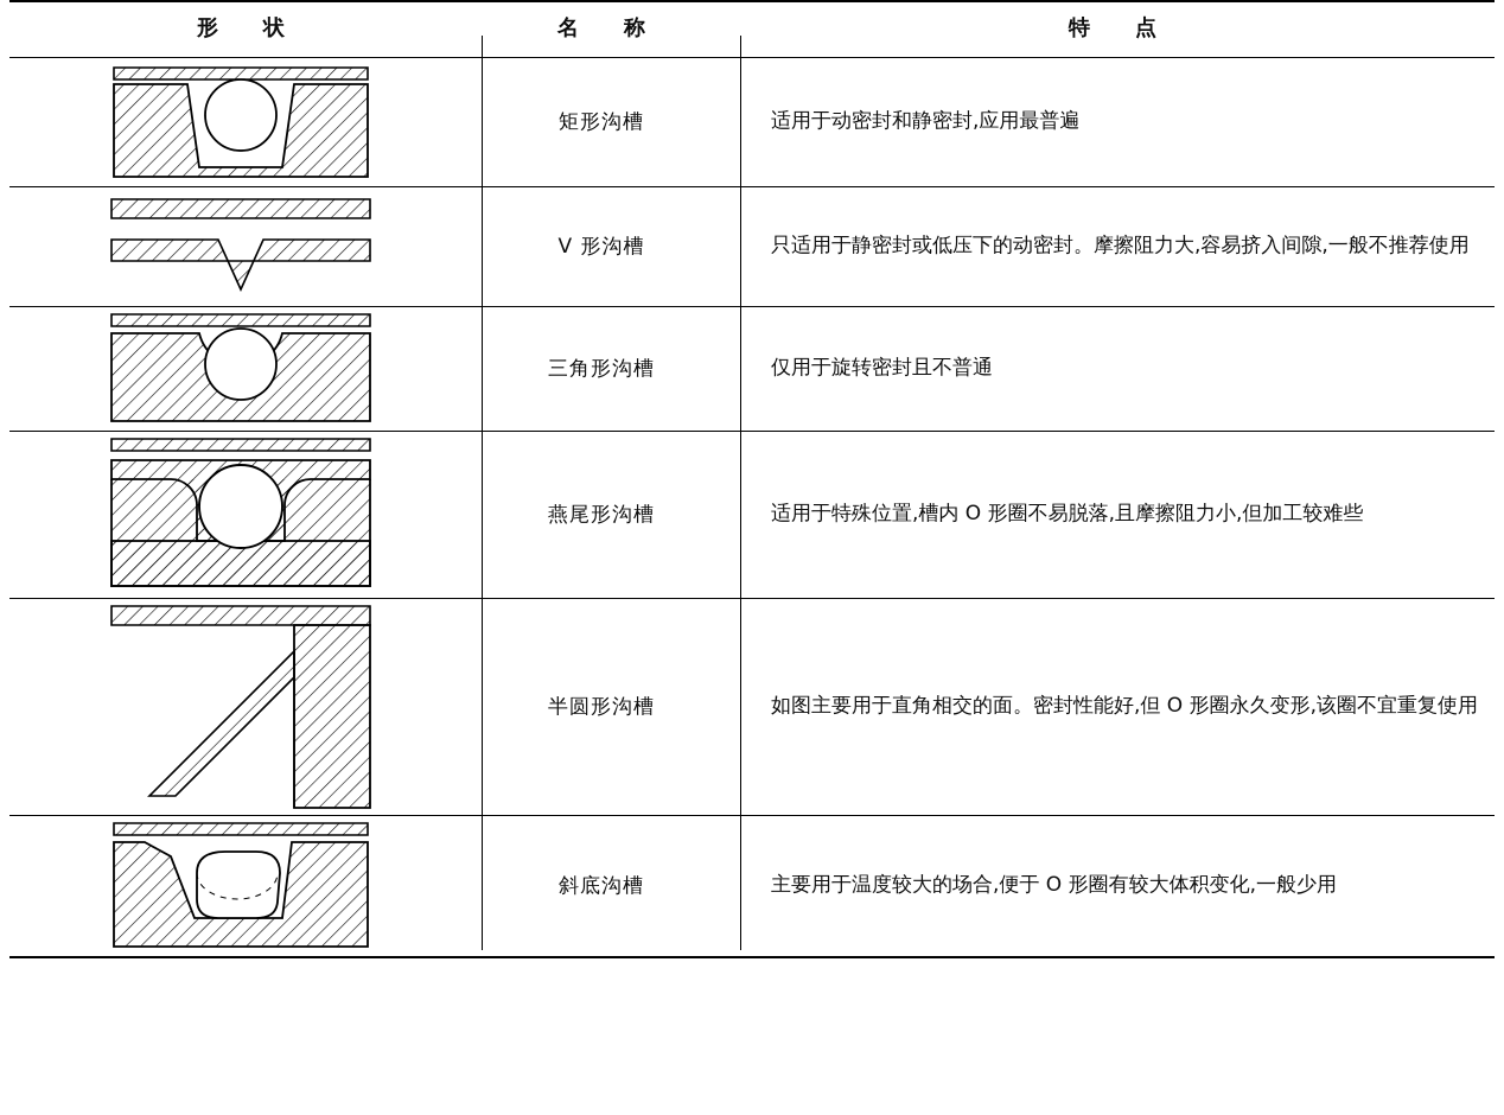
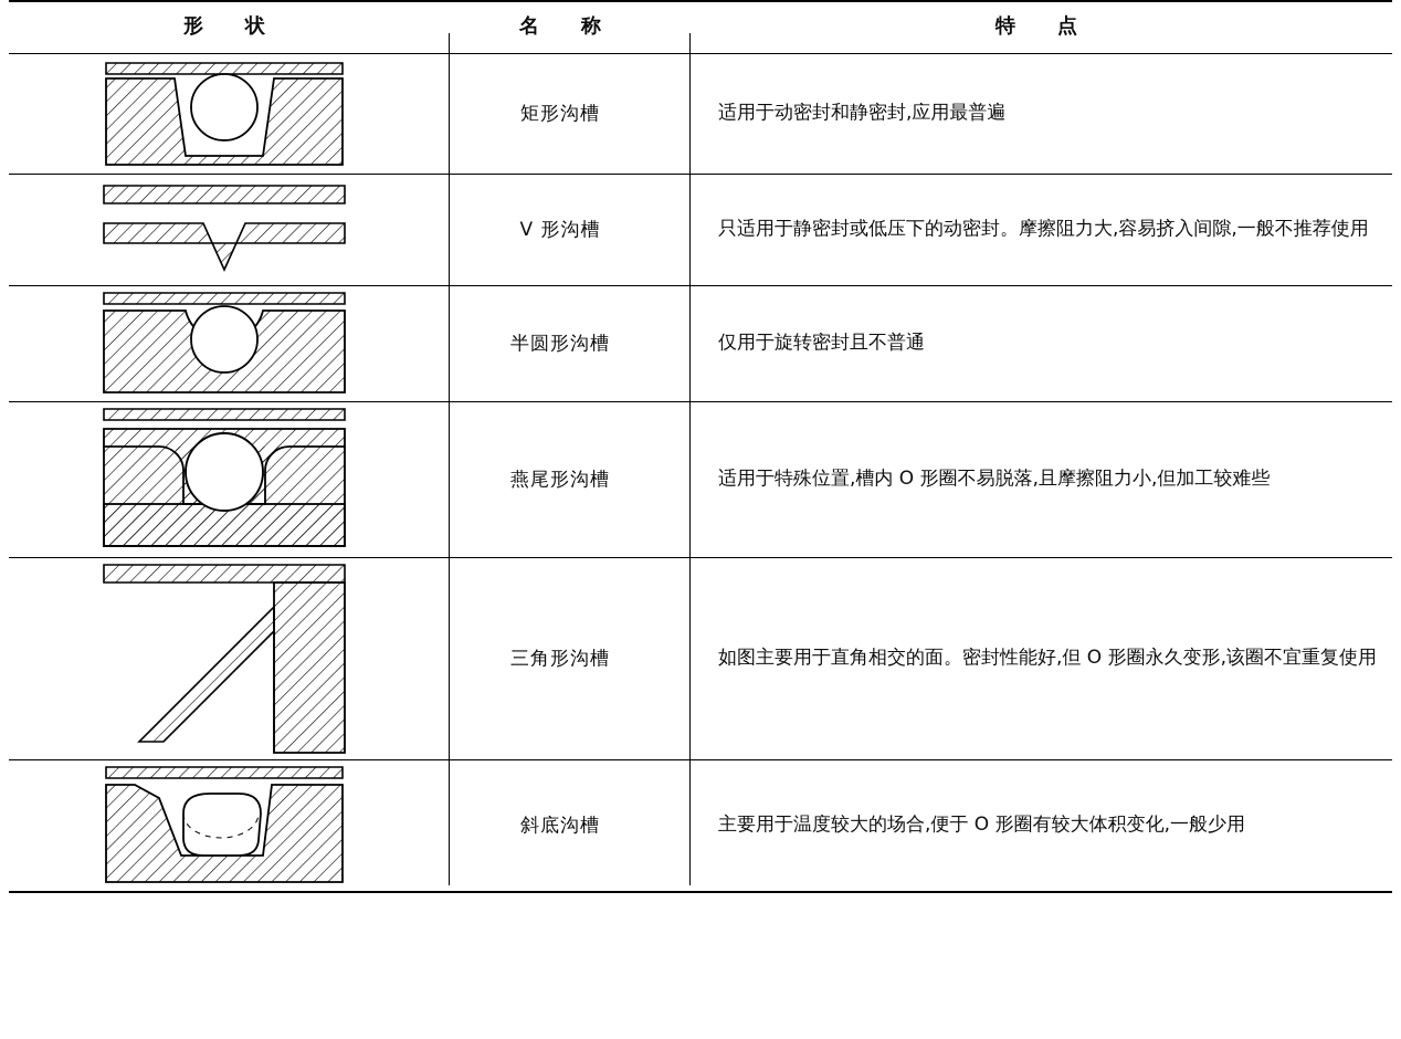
  形 状	名 称	特 点
  	矩形沟槽	适用于动密封和静密封,应用最普遍
  	V 形沟槽	只适用于静密封或低压下的动密封。摩擦阻力大,容易挤入间隙,一般不推荐使用
- 	三角形沟槽	仅用于旋转密封且不普通
+ 	半圆形沟槽	仅用于旋转密封且不普通
  	燕尾形沟槽	适用于特殊位置,槽内 O 形圈不易脱落,且摩擦阻力小,但加工较难些
- 	半圆形沟槽	如图主要用于直角相交的面。密封性能好,但 O 形圈永久变形,该圈不宜重复使用
+ 	三角形沟槽	如图主要用于直角相交的面。密封性能好,但 O 形圈永久变形,该圈不宜重复使用
  	斜底沟槽	主要用于温度较大的场合,便于 O 形圈有较大体积变化,一般少用
